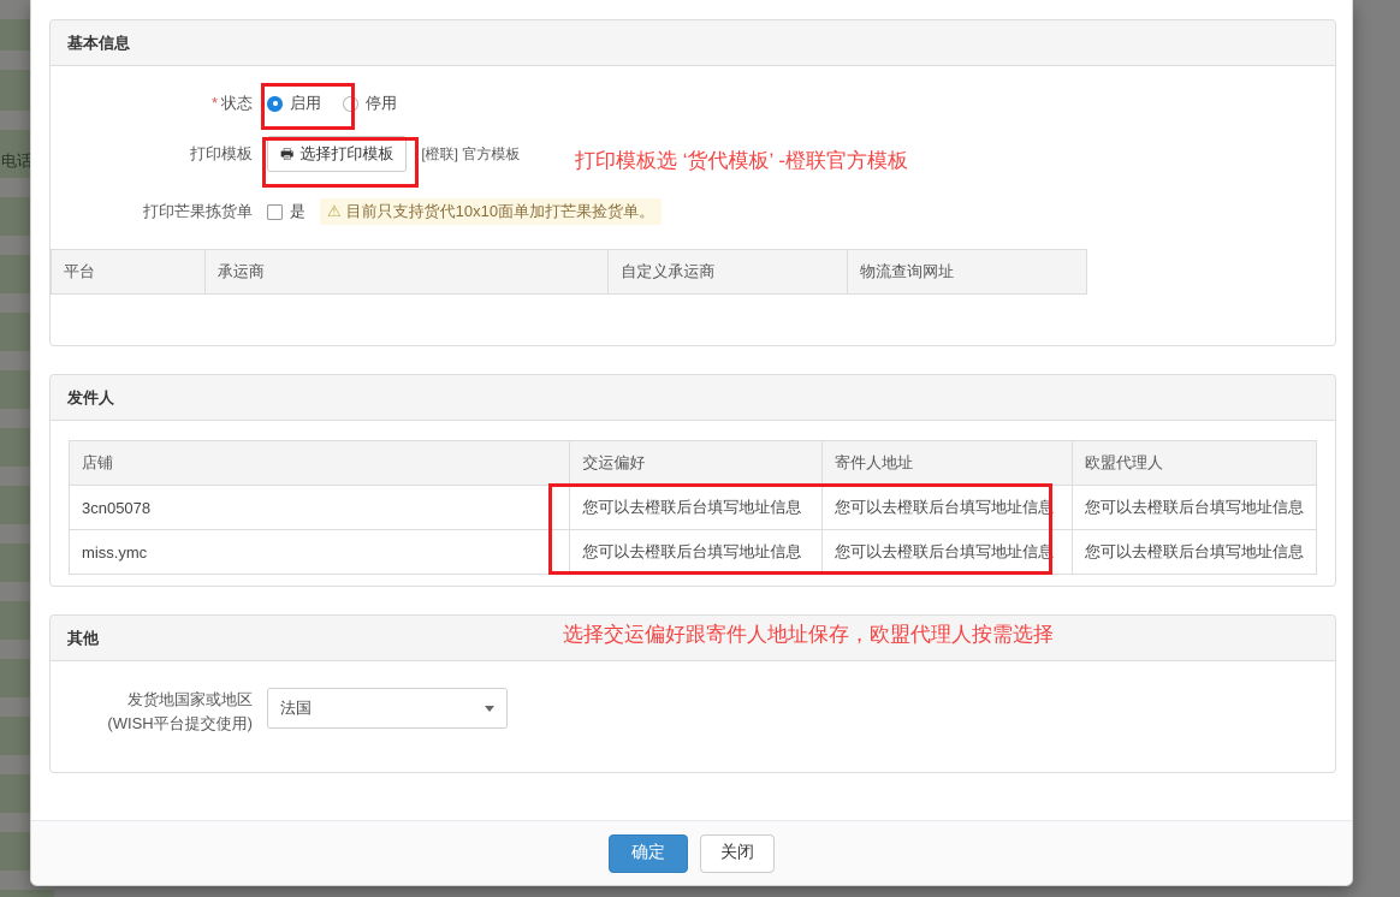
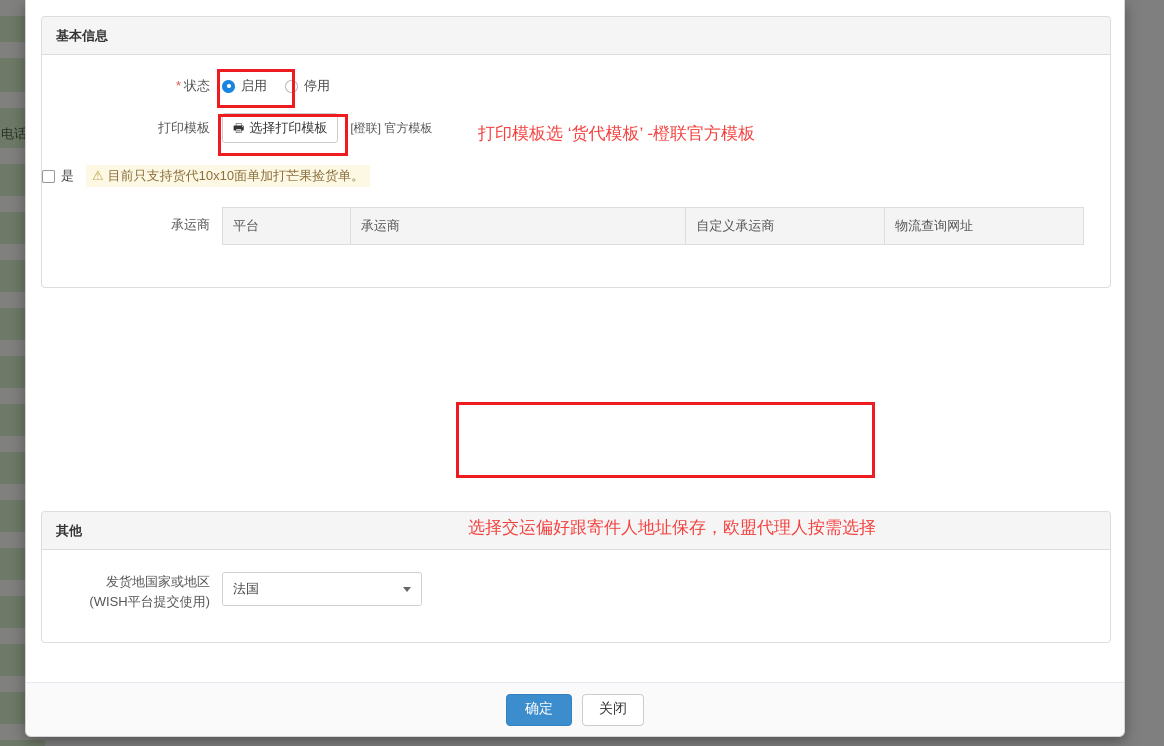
  电话
  基本信息
  * 状态
  启用
  停用
  打印模板
  🖶
  选择打印模板
  [橙联] 官方模板
- 打印芒果拣货单
  是
  ⚠
  目前只支持货代10x10面单加打芒果捡货单。
+ 承运商
  平台	承运商	自定义承运商	物流查询网址
- 发件人
- 店铺	交运偏好	寄件人地址	欧盟代理人
- 3cn05078	您可以去橙联后台填写地址信息	您可以去橙联后台填写地址信息	您可以去橙联后台填写地址信息
- miss.ymc	您可以去橙联后台填写地址信息	您可以去橙联后台填写地址信息	您可以去橙联后台填写地址信息
  其他
  发货地国家或地区
  (WISH平台提交使用)
  法国
  确定
  关闭
  打印模板选 ‘货代模板’ -橙联官方模板
  选择交运偏好跟寄件人地址保存，欧盟代理人按需选择
